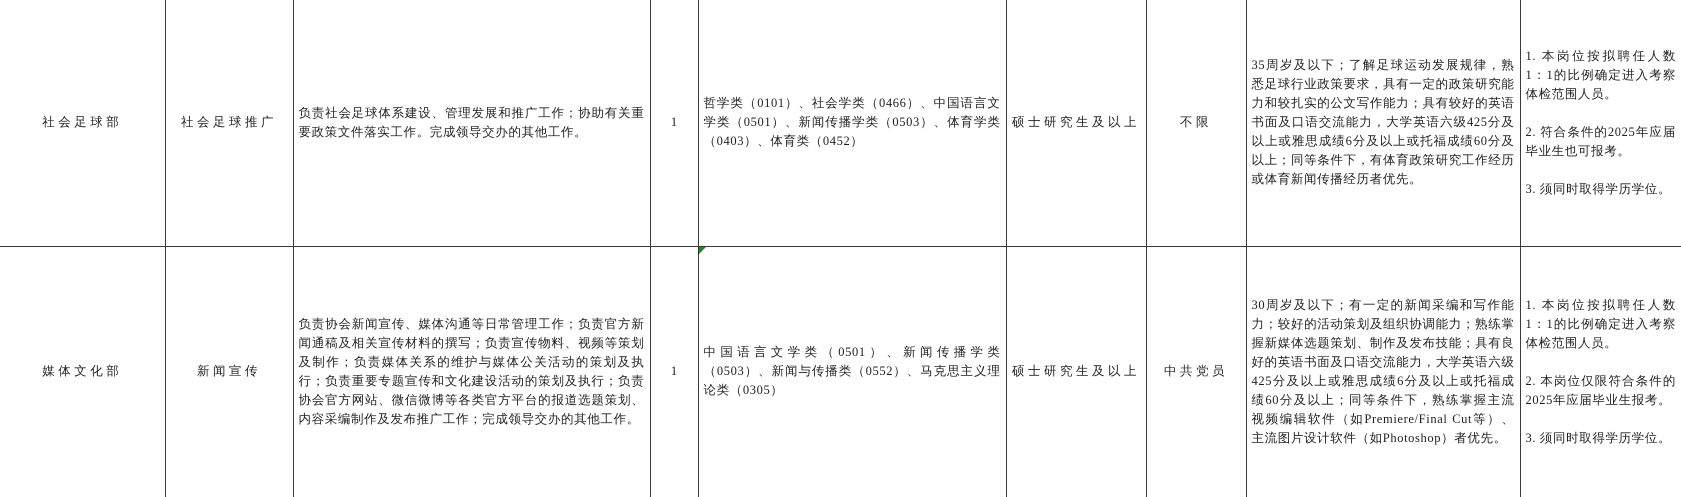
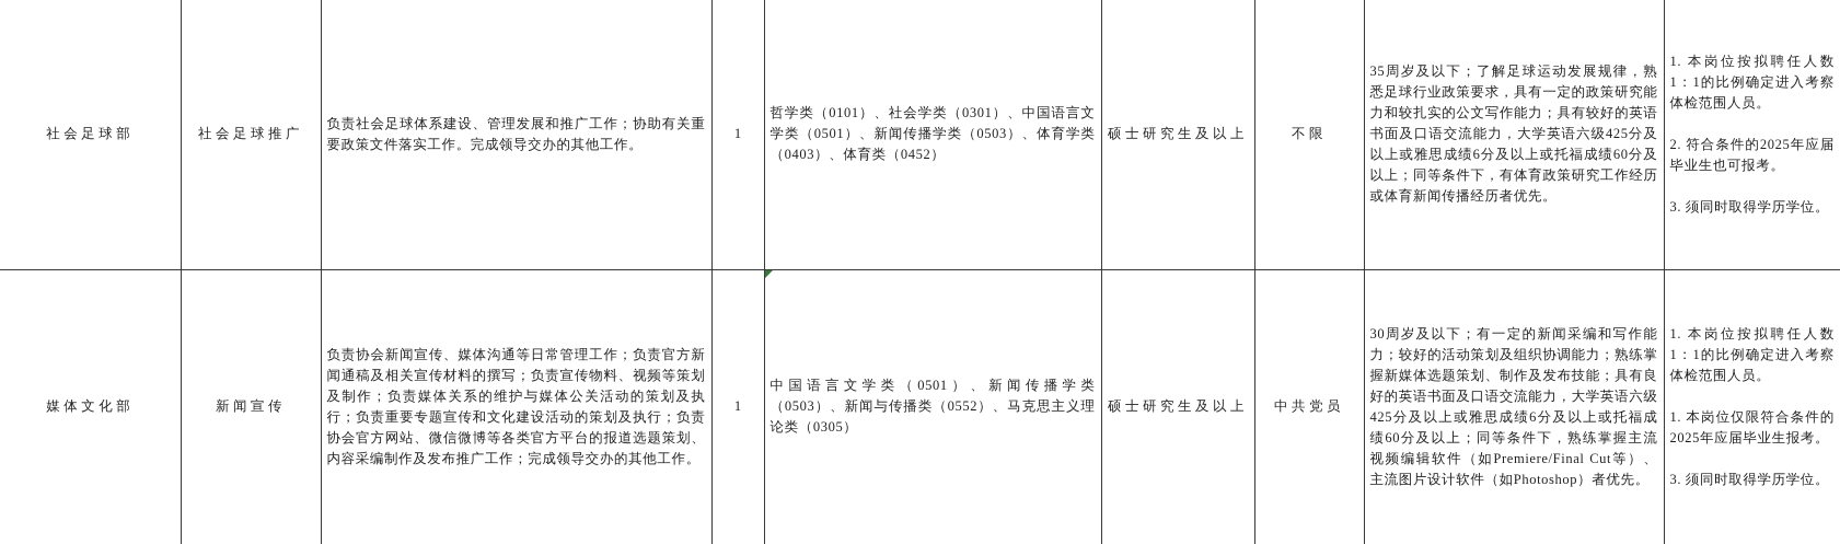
- 社会足球部	社会足球推广	负责社会足球体系建设、管理发展和推广工作；协助有关重要政策文件落实工作。完成领导交办的其他工作。	1	哲学类（0101）、社会学类（0466）、中国语言文学类（0501）、新闻传播学类（0503）、体育学类（0403）、体育类（0452）	硕士研究生及以上	不限	35周岁及以下；了解足球运动发展规律，熟悉足球行业政策要求，具有一定的政策研究能力和较扎实的公文写作能力；具有较好的英语书面及口语交流能力，大学英语六级425分及以上或雅思成绩6分及以上或托福成绩60分及以上；同等条件下，有体育政策研究工作经历或体育新闻传播经历者优先。	1. 本岗位按拟聘任人数1：1的比例确定进入考察体检范围人员。2. 符合条件的2025年应届毕业生也可报考。3. 须同时取得学历学位。
+ 社会足球部	社会足球推广	负责社会足球体系建设、管理发展和推广工作；协助有关重要政策文件落实工作。完成领导交办的其他工作。	1	哲学类（0101）、社会学类（0301）、中国语言文学类（0501）、新闻传播学类（0503）、体育学类（0403）、体育类（0452）	硕士研究生及以上	不限	35周岁及以下；了解足球运动发展规律，熟悉足球行业政策要求，具有一定的政策研究能力和较扎实的公文写作能力；具有较好的英语书面及口语交流能力，大学英语六级425分及以上或雅思成绩6分及以上或托福成绩60分及以上；同等条件下，有体育政策研究工作经历或体育新闻传播经历者优先。	1. 本岗位按拟聘任人数1：1的比例确定进入考察体检范围人员。2. 符合条件的2025年应届毕业生也可报考。3. 须同时取得学历学位。
- 媒体文化部	新闻宣传	负责协会新闻宣传、媒体沟通等日常管理工作；负责官方新闻通稿及相关宣传材料的撰写；负责宣传物料、视频等策划及制作；负责媒体关系的维护与媒体公关活动的策划及执行；负责重要专题宣传和文化建设活动的策划及执行；负责协会官方网站、微信微博等各类官方平台的报道选题策划、内容采编制作及发布推广工作；完成领导交办的其他工作。	1	中国语言文学类（0501）、新闻传播学类（0503）、新闻与传播类（0552）、马克思主义理论类（0305）	硕士研究生及以上	中共党员	30周岁及以下；有一定的新闻采编和写作能力；较好的活动策划及组织协调能力；熟练掌握新媒体选题策划、制作及发布技能；具有良好的英语书面及口语交流能力，大学英语六级425分及以上或雅思成绩6分及以上或托福成绩60分及以上；同等条件下，熟练掌握主流视频编辑软件（如Premiere/Final Cut等）、主流图片设计软件（如Photoshop）者优先。	1. 本岗位按拟聘任人数1：1的比例确定进入考察体检范围人员。2. 本岗位仅限符合条件的2025年应届毕业生报考。3. 须同时取得学历学位。
+ 媒体文化部	新闻宣传	负责协会新闻宣传、媒体沟通等日常管理工作；负责官方新闻通稿及相关宣传材料的撰写；负责宣传物料、视频等策划及制作；负责媒体关系的维护与媒体公关活动的策划及执行；负责重要专题宣传和文化建设活动的策划及执行；负责协会官方网站、微信微博等各类官方平台的报道选题策划、内容采编制作及发布推广工作；完成领导交办的其他工作。	1	中国语言文学类（0501）、新闻传播学类（0503）、新闻与传播类（0552）、马克思主义理论类（0305）	硕士研究生及以上	中共党员	30周岁及以下；有一定的新闻采编和写作能力；较好的活动策划及组织协调能力；熟练掌握新媒体选题策划、制作及发布技能；具有良好的英语书面及口语交流能力，大学英语六级425分及以上或雅思成绩6分及以上或托福成绩60分及以上；同等条件下，熟练掌握主流视频编辑软件（如Premiere/Final Cut等）、主流图片设计软件（如Photoshop）者优先。	1. 本岗位按拟聘任人数1：1的比例确定进入考察体检范围人员。1. 本岗位仅限符合条件的2025年应届毕业生报考。3. 须同时取得学历学位。
